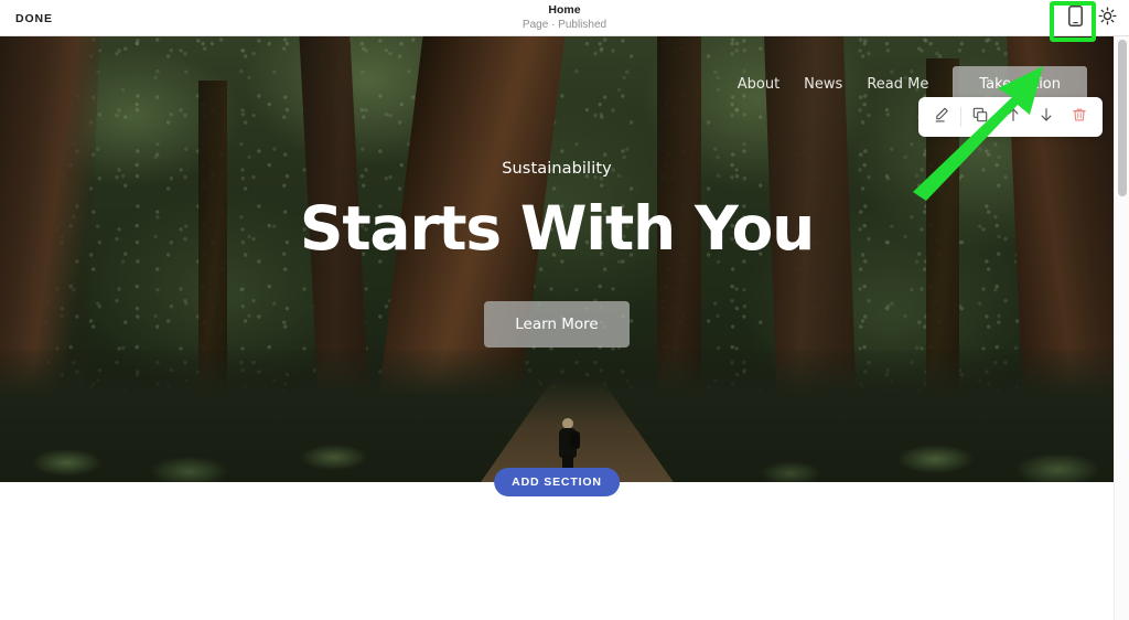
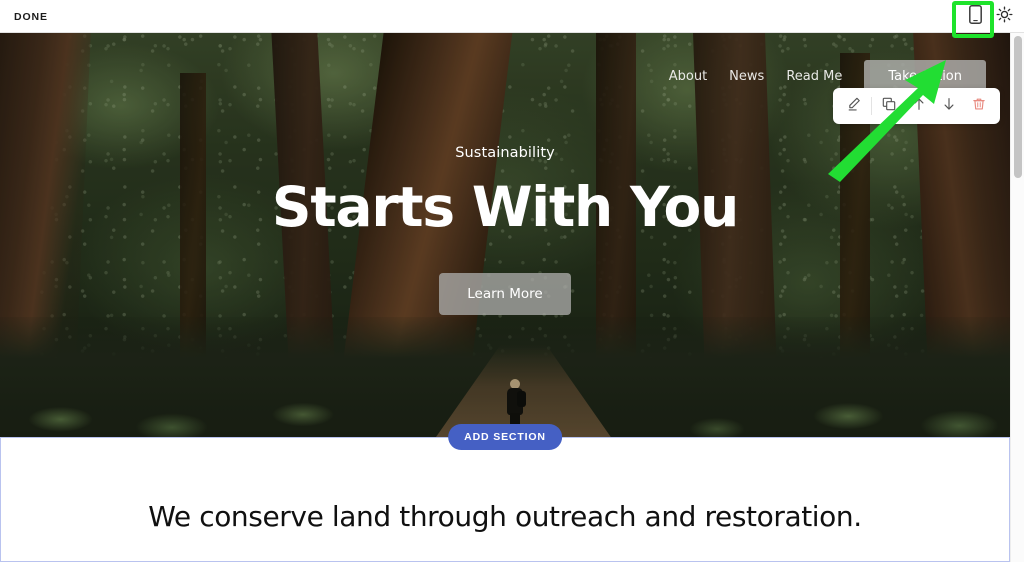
  DONE
- Home
- Page · Published
  About
  News
  Read Me
  Sustainability
  Starts With You
  Learn More
  ADD SECTION
+ We conserve land through outreach and restoration.
